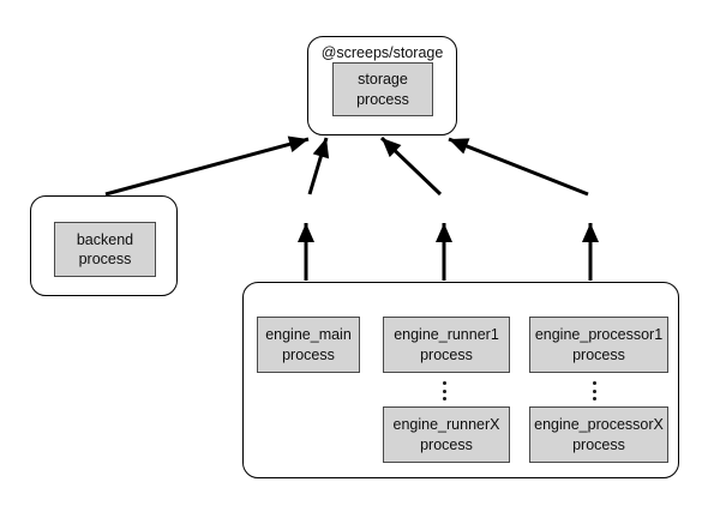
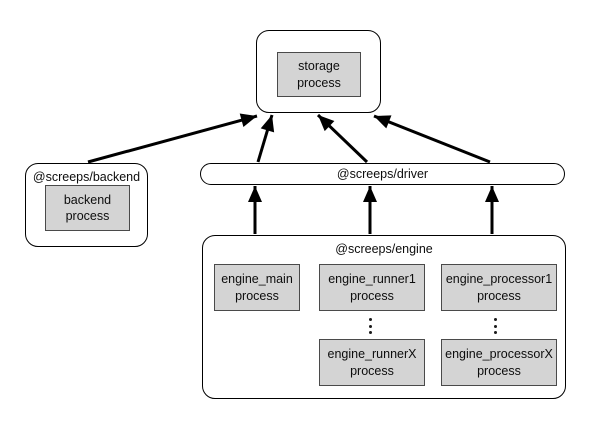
- @screeps/storage
  storage
  process
+ @screeps/backend
  backend
  process
+ @screeps/driver
+ @screeps/engine
  engine_main
  process
  engine_runner1
  process
  engine_processor1
  process
  engine_runnerX
  process
  engine_processorX
  process
